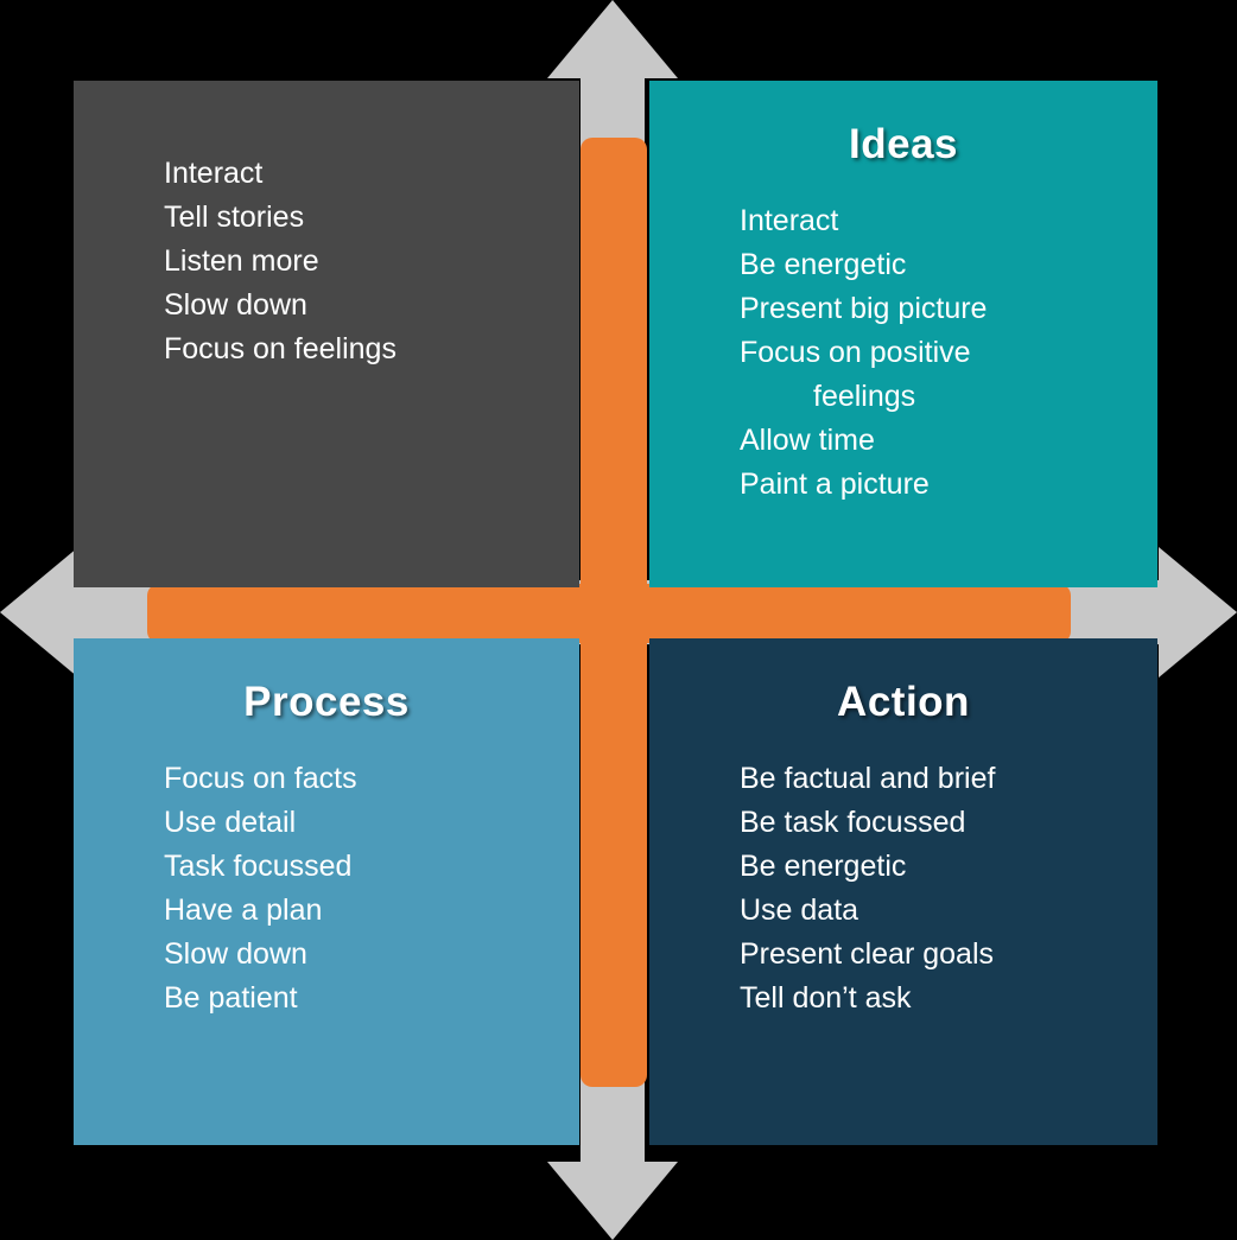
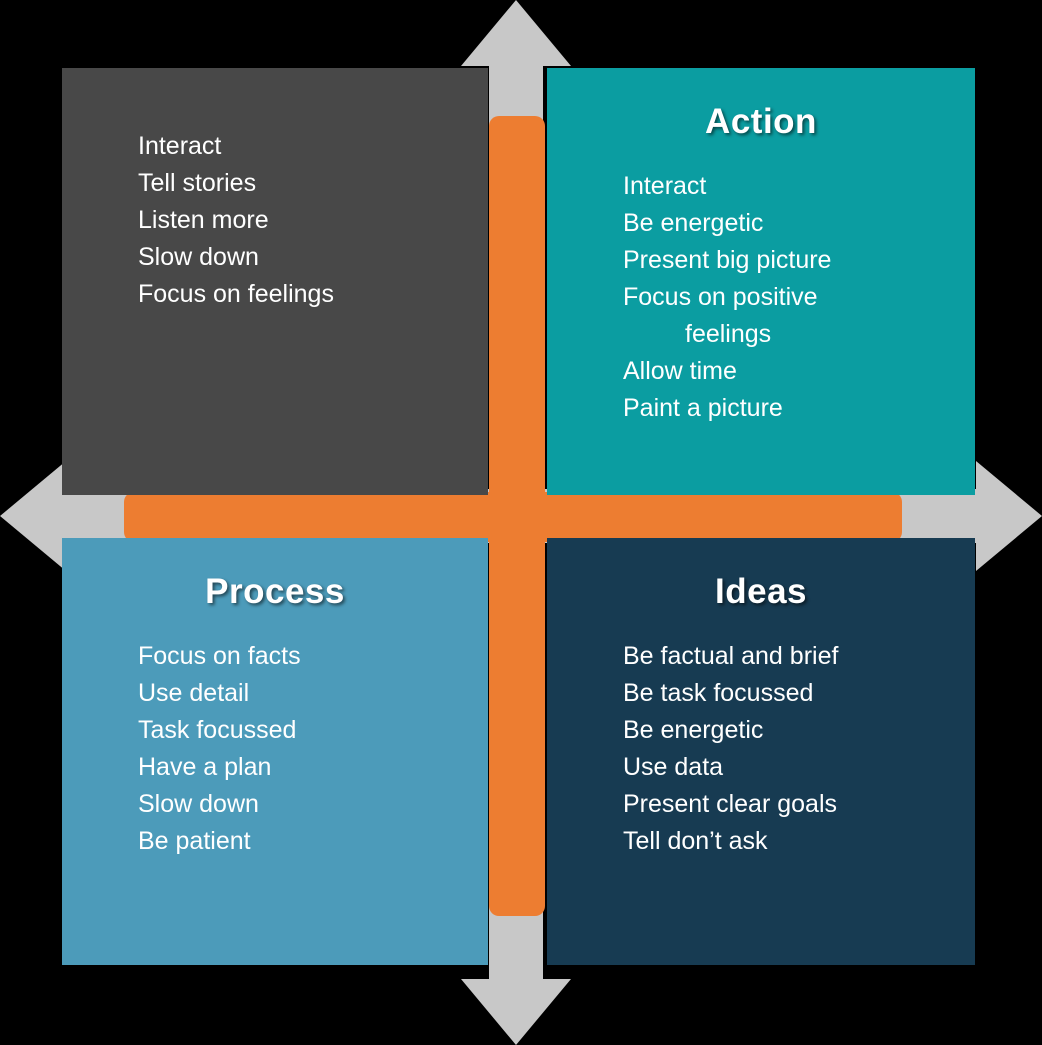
  Interact
  Tell stories
  Listen more
  Slow down
  Focus on feelings
- Ideas
+ Action
  Interact
  Be energetic
  Present big picture
  Focus on positive feelings
  Allow time
  Paint a picture
  Process
  Focus on facts
  Use detail
  Task focussed
  Have a plan
  Slow down
  Be patient
- Action
+ Ideas
  Be factual and brief
  Be task focussed
  Be energetic
  Use data
  Present clear goals
  Tell don’t ask
